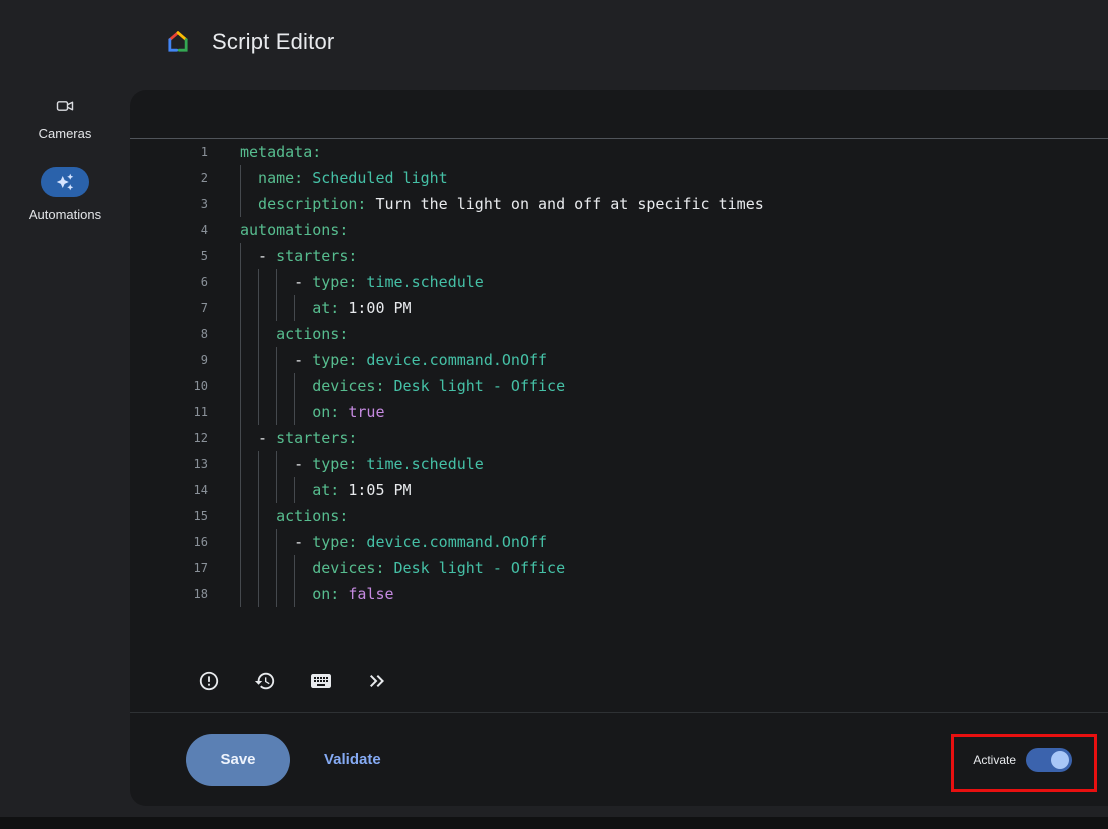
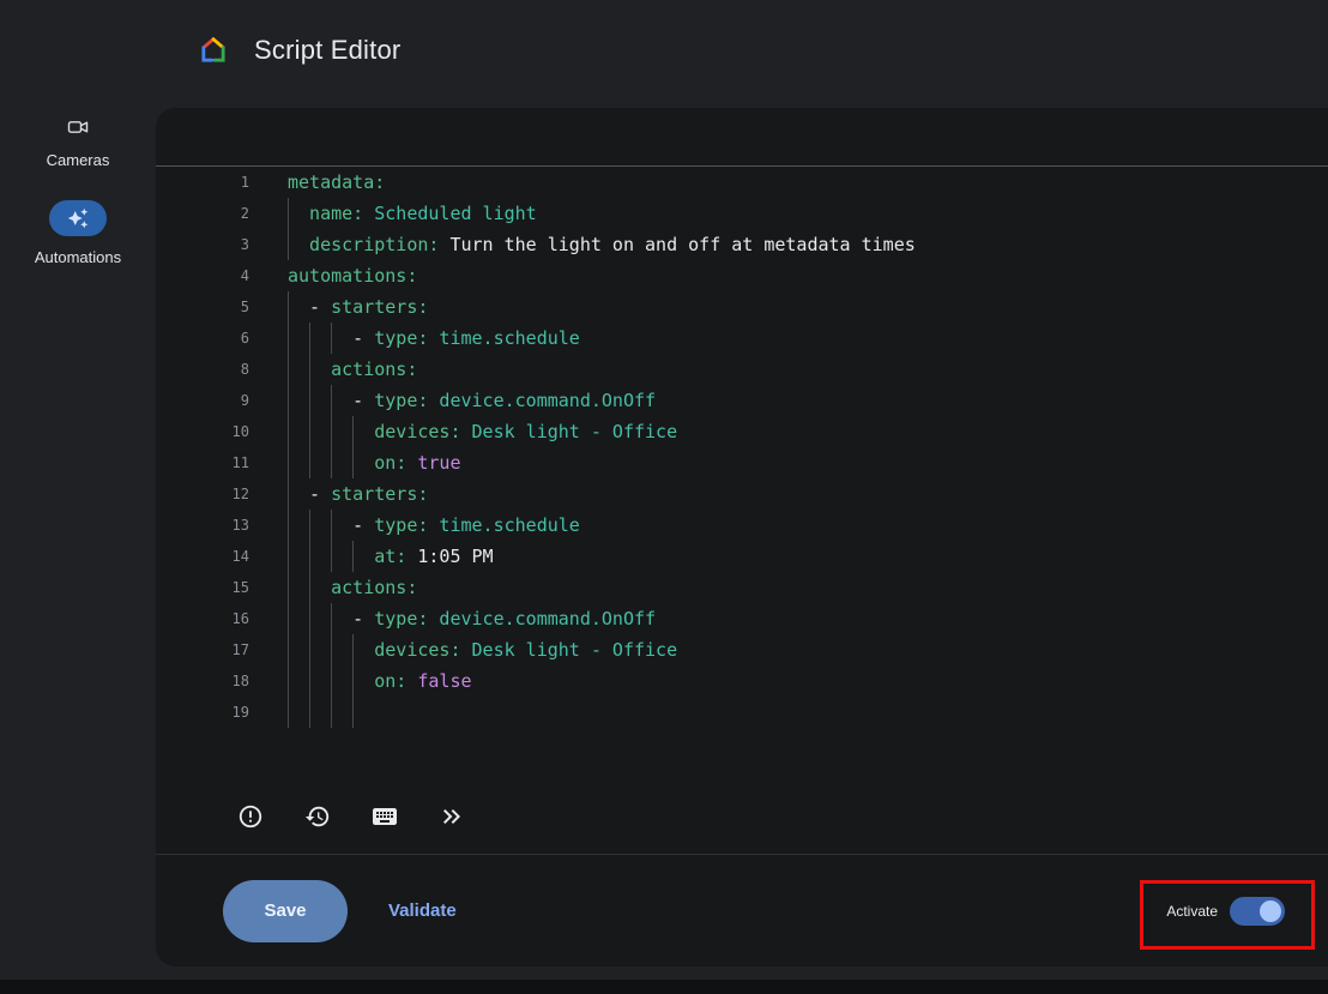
  Script Editor
  Cameras
  Automations
  1
  metadata:
  2
  name: Scheduled light
  3
- description: Turn the light on and off at specific times
+ description: Turn the light on and off at metadata times
  4
  automations:
  5
  - starters:
  6
  - type: time.schedule
- 7
- at: 1:00 PM
  8
  actions:
  9
  - type: device.command.OnOff
  10
  devices: Desk light - Office
  11
  on: true
  12
  - starters:
  13
  - type: time.schedule
  14
  at: 1:05 PM
  15
  actions:
  16
  - type: device.command.OnOff
  17
  devices: Desk light - Office
  18
  on: false
+ 19
  Save
  Validate
  Activate
